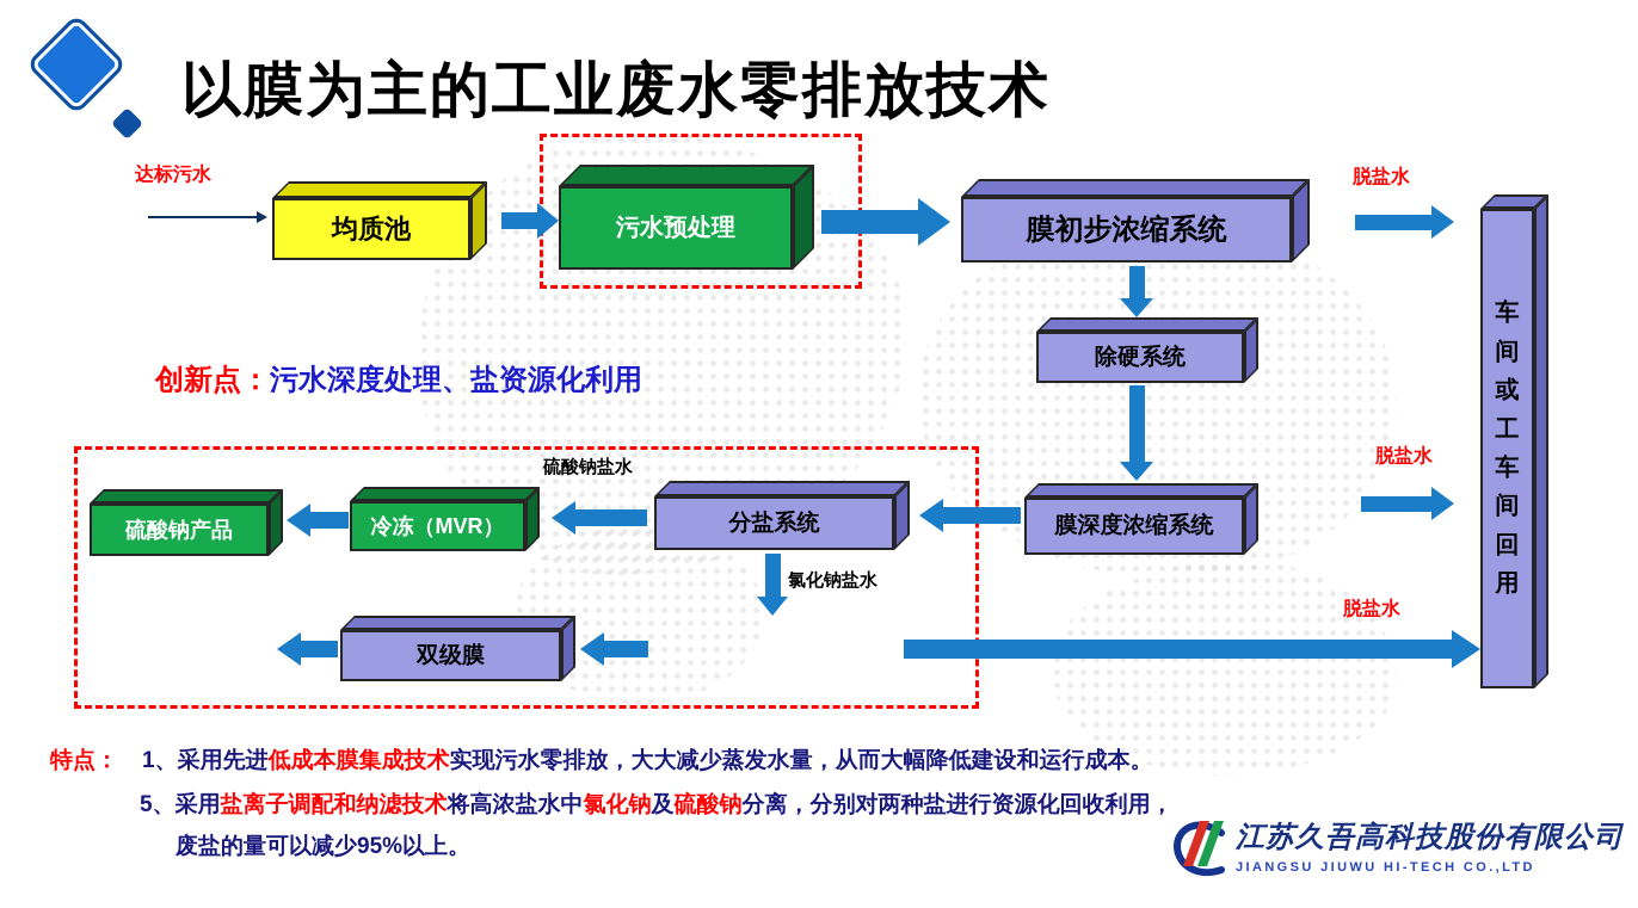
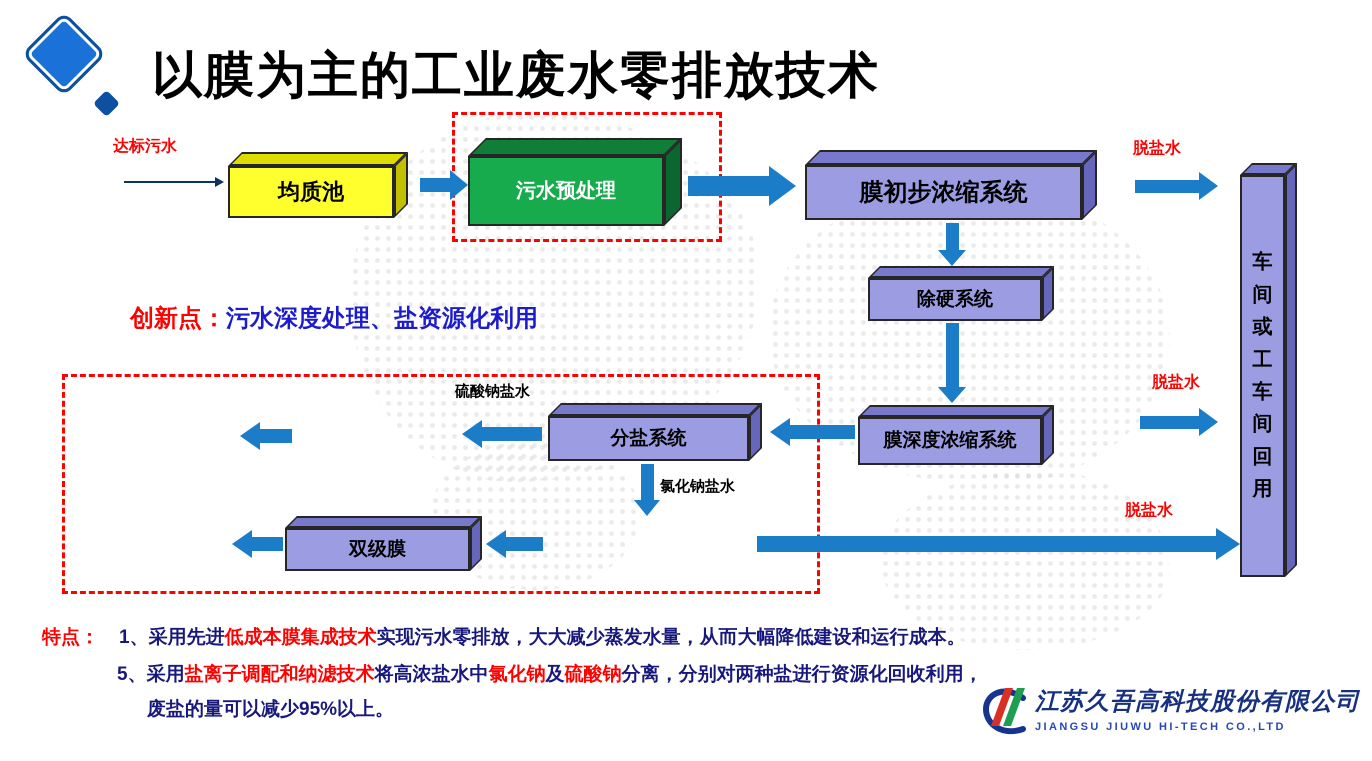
  以膜为主的工业废水零排放技术
  达标污水
  均质池
  污水预处理
  膜初步浓缩系统
  除硬系统
  膜深度浓缩系统
  分盐系统
- 冷冻（MVR）
- 硫酸钠产品
  双级膜
  车间或工车间回用
  脱盐水
  脱盐水
  脱盐水
  硫酸钠盐水
  氯化钠盐水
  创新点：污水深度处理、盐资源化利用
  特点： 1、采用先进低成本膜集成技术实现污水零排放，大大减少蒸发水量，从而大幅降低建设和运行成本。
  5、采用盐离子调配和纳滤技术将高浓盐水中氯化钠及硫酸钠分离，分别对两种盐进行资源化回收利用，
  废盐的量可以减少95%以上。
  江苏久吾高科技股份有限公司
  JIANGSU JIUWU HI-TECH CO.,LTD
